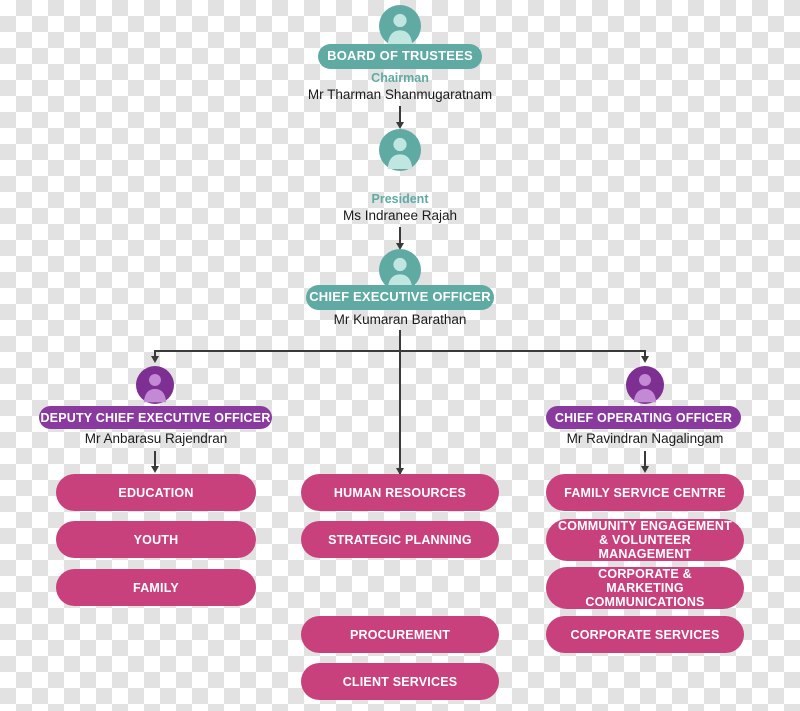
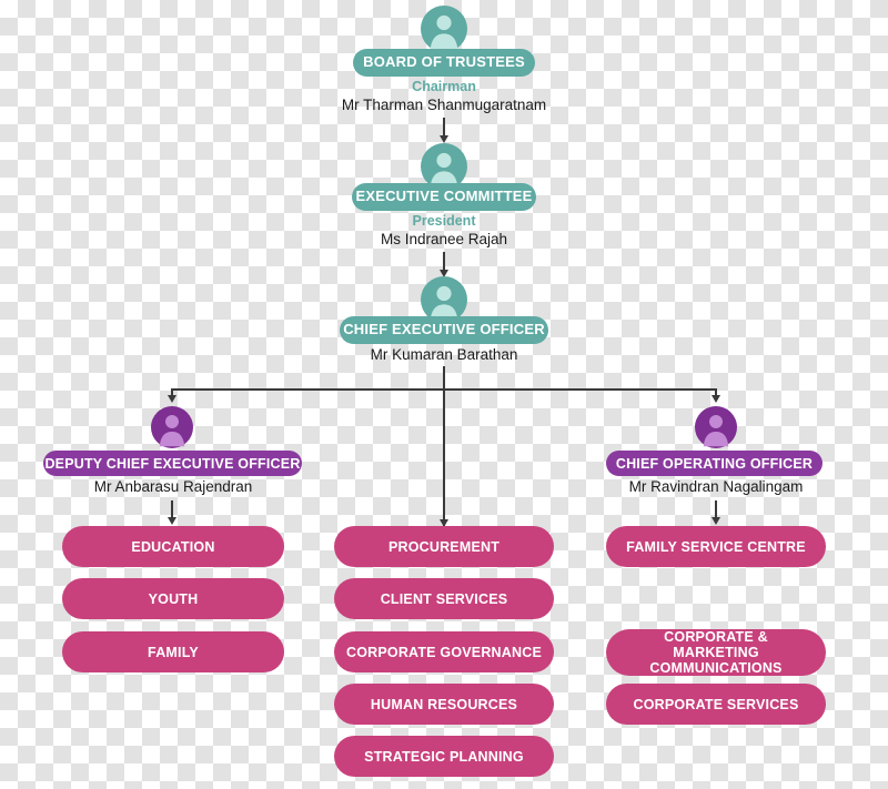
  BOARD OF TRUSTEES
  Chairman
  Mr Tharman Shanmugaratnam
+ EXECUTIVE COMMITTEE
  President
  Ms Indranee Rajah
  CHIEF EXECUTIVE OFFICER
  Mr Kumaran Barathan
  DEPUTY CHIEF EXECUTIVE OFFICER
  Mr Anbarasu Rajendran
  CHIEF OPERATING OFFICER
  Mr Ravindran Nagalingam
  EDUCATION
  YOUTH
  FAMILY
- HUMAN RESOURCES
+ PROCUREMENT
- STRATEGIC PLANNING
+ CLIENT SERVICES
+ CORPORATE GOVERNANCE
- PROCUREMENT
+ HUMAN RESOURCES
- CLIENT SERVICES
+ STRATEGIC PLANNING
  FAMILY SERVICE CENTRE
- COMMUNITY ENGAGEMENT & VOLUNTEER MANAGEMENT
  CORPORATE & MARKETING COMMUNICATIONS
  CORPORATE SERVICES
